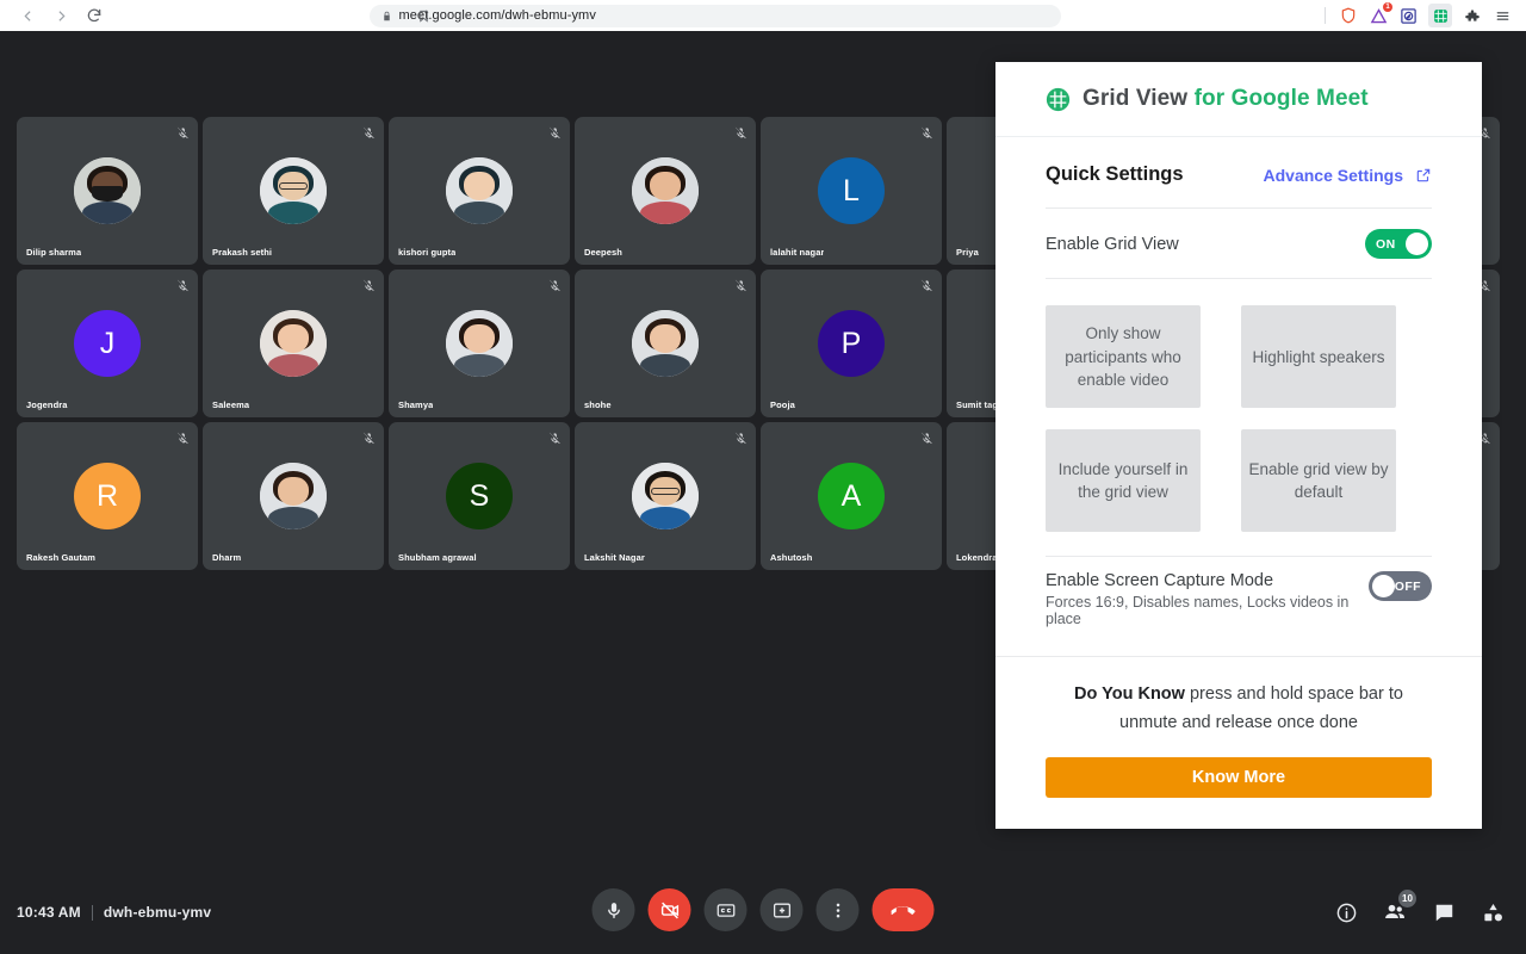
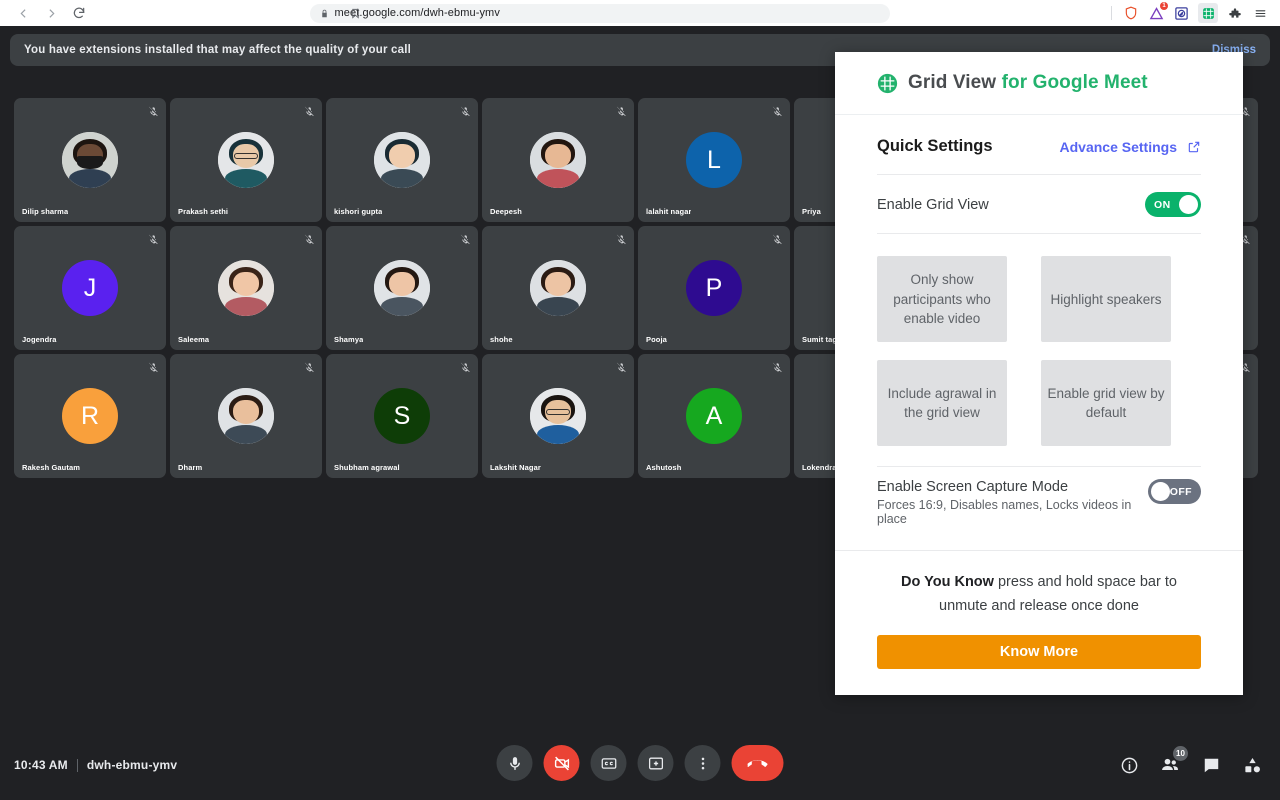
  met.google.com/dwh-ebmu-ymv
+ You have extensions installed that may affect the quality of your call
+ Dismiss
  Dilip sharma
  Prakash sethi
  kishori gupta
  Deepesh
  L
  lalahit nagar
  Priya
  J
  Jogendra
  Saleema
  Shamya
  shohe
  P
  Pooja
  Sumit ta
  R
  Rakesh Gautam
  Dharm
  S
  Shubham agrawal
  Lakshit Nagar
  A
  Ashutosh
  10:43 AM
  dwh-ebmu-ymv
  10
  Grid View for Google Meet
  Quick Settings
  Advance Settings
  Enable Grid View
  ON
  Only show participants who enable video
  Highlight speakers
- Include yourself in the grid view
+ Include agrawal in the grid view
  Enable grid view by default
  Enable Screen Capture Mode
  Forces 16:9, Disables names, Locks videos in place
  OFF
  Do You Know press and hold space bar to unmute and release once done
  Know More
